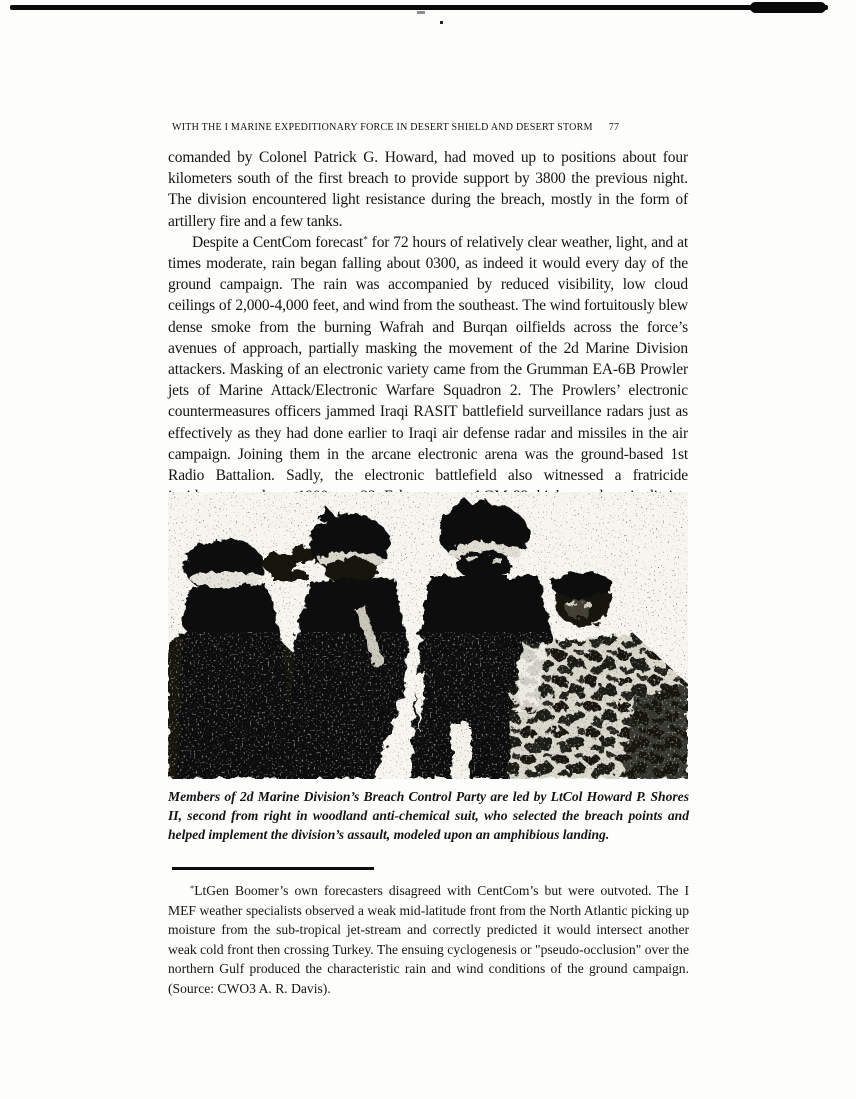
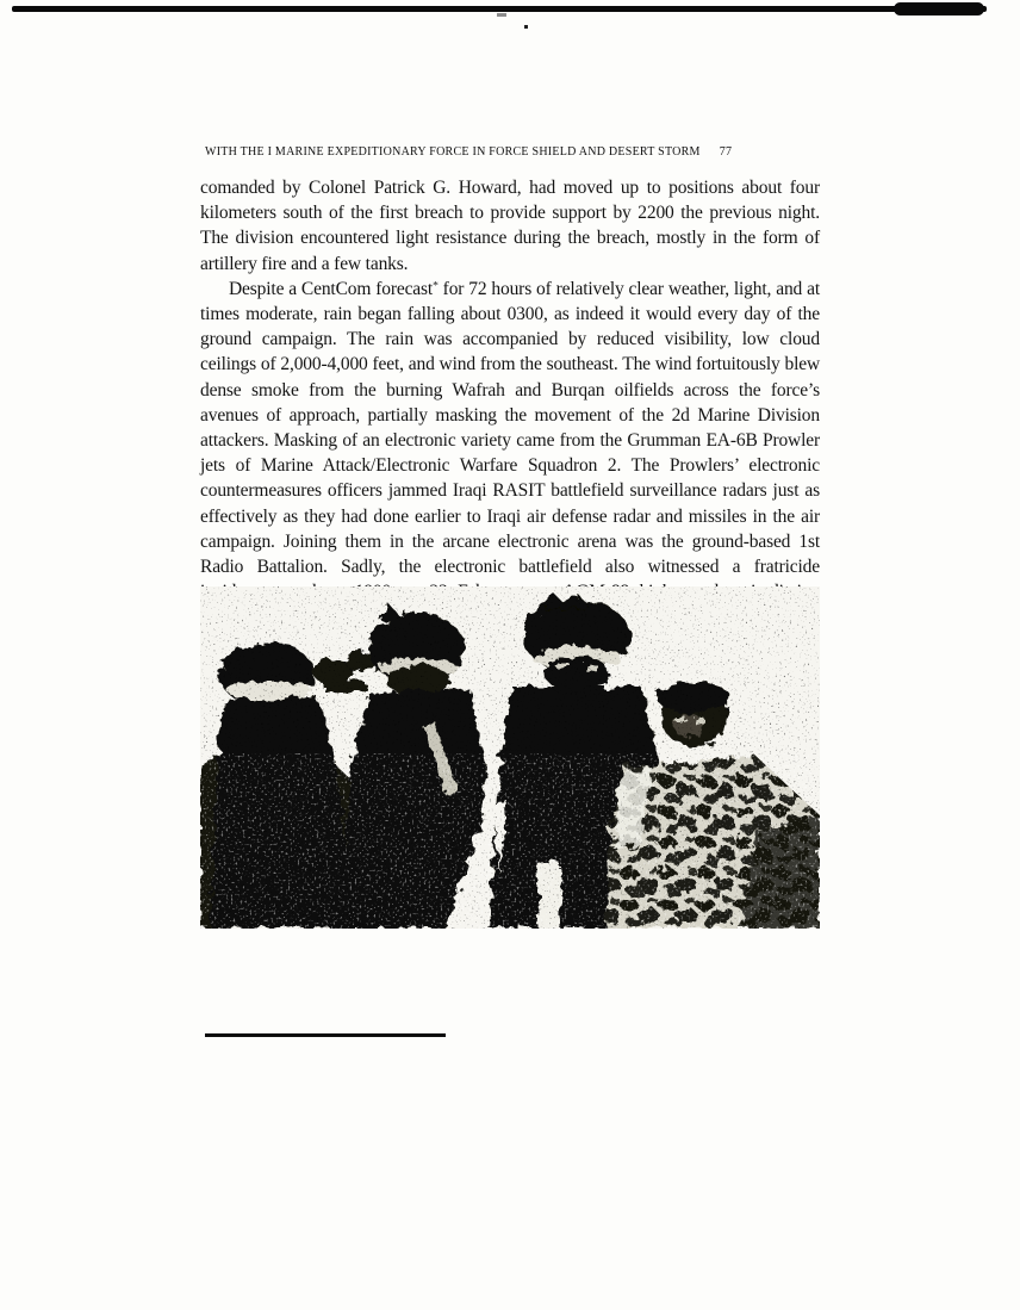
- WITH THE I MARINE EXPEDITIONARY FORCE IN DESERT SHIELD AND DESERT STORM 77
+ WITH THE I MARINE EXPEDITIONARY FORCE IN FORCE SHIELD AND DESERT STORM 77
- comanded by Colonel Patrick G. Howard, had moved up to positions about four kilometers south of the first breach to provide support by 3800 the previous night. The division encountered light resistance during the breach, mostly in the form of artillery fire and a few tanks.
+ comanded by Colonel Patrick G. Howard, had moved up to positions about four kilometers south of the first breach to provide support by 2200 the previous night. The division encountered light resistance during the breach, mostly in the form of artillery fire and a few tanks.
  Despite a CentCom forecast* for 72 hours of relatively clear weather, light, and at times moderate, rain began falling about 0300, as indeed it would every day of the ground campaign. The rain was accompanied by reduced visibility, low cloud ceilings of 2,000-4,000 feet, and wind from the southeast. The wind fortuitously blew dense smoke from the burning Wafrah and Burqan oilfields across the force’s avenues of approach, partially masking the movement of the 2d Marine Division attackers. Masking of an electronic variety came from the Grumman EA-6B Prowler jets of Marine Attack/Electronic Warfare Squadron 2. The Prowlers’ electronic countermeasures officers jammed Iraqi RASIT battlefield surveillance radars just as effectively as they had done earlier to Iraqi air defense radar and missiles in the air campaign. Joining them in the arcane electronic arena was the ground-based 1st Radio Battalion. Sadly, the electronic battlefield also witnessed a fratricide
- Members of 2d Marine Division’s Breach Control Party are led by LtCol Howard P. Shores II, second from right in woodland anti-chemical suit, who selected the breach points and helped implement the division’s assault, modeled upon an amphibious landing.
- *LtGen Boomer’s own forecasters disagreed with CentCom’s but were outvoted. The I MEF weather specialists observed a weak mid-latitude front from the North Atlantic picking up moisture from the sub-tropical jet-stream and correctly predicted it would intersect another weak cold front then crossing Turkey. The ensuing cyclogenesis or "pseudo-occlusion" over the northern Gulf produced the characteristic rain and wind conditions of the ground campaign. (Source: CWO3 A. R. Davis).
